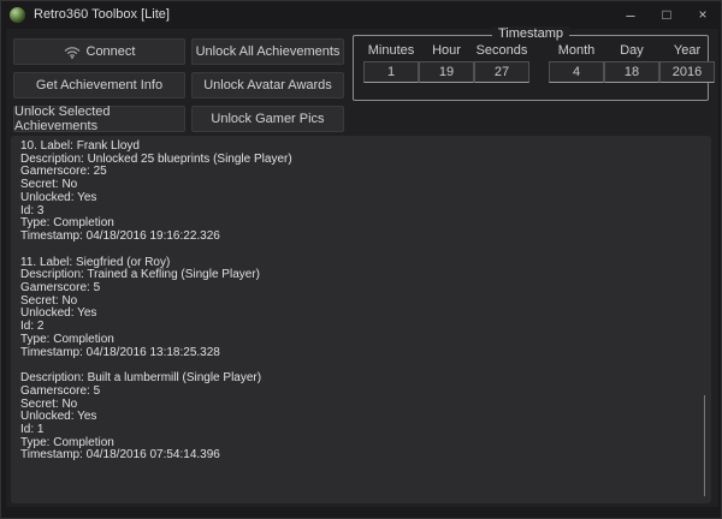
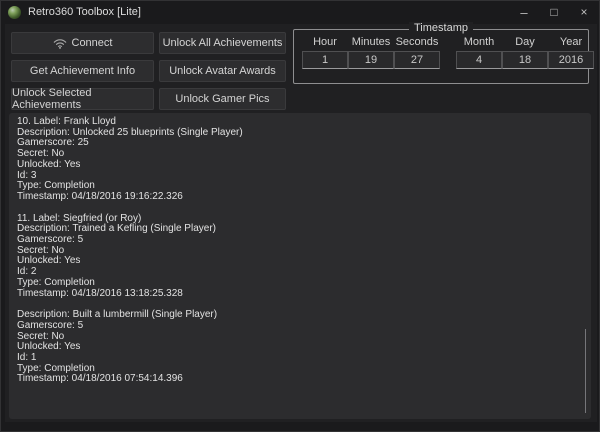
  Retro360 Toolbox [Lite]
  –
  □
  ×
  Connect
  Get Achievement Info
  Unlock Selected Achievements
  Unlock All Achievements
  Unlock Avatar Awards
  Unlock Gamer Pics
  Timestamp
- Minutes
+ Hour
  1
- Hour
+ Minutes
  19
  Seconds
  27
  Month
  4
  Day
  18
  Year
  2016
  10. Label: Frank Lloyd
  Description: Unlocked 25 blueprints (Single Player)
  Gamerscore: 25
  Secret: No
  Unlocked: Yes
  Id: 3
  Type: Completion
  Timestamp: 04/18/2016 19:16:22.326
  11. Label: Siegfried (or Roy)
  Description: Trained a Kefling (Single Player)
  Gamerscore: 5
  Secret: No
  Unlocked: Yes
  Id: 2
  Type: Completion
  Timestamp: 04/18/2016 13:18:25.328
  Description: Built a lumbermill (Single Player)
  Gamerscore: 5
  Secret: No
  Unlocked: Yes
  Id: 1
  Type: Completion
  Timestamp: 04/18/2016 07:54:14.396
